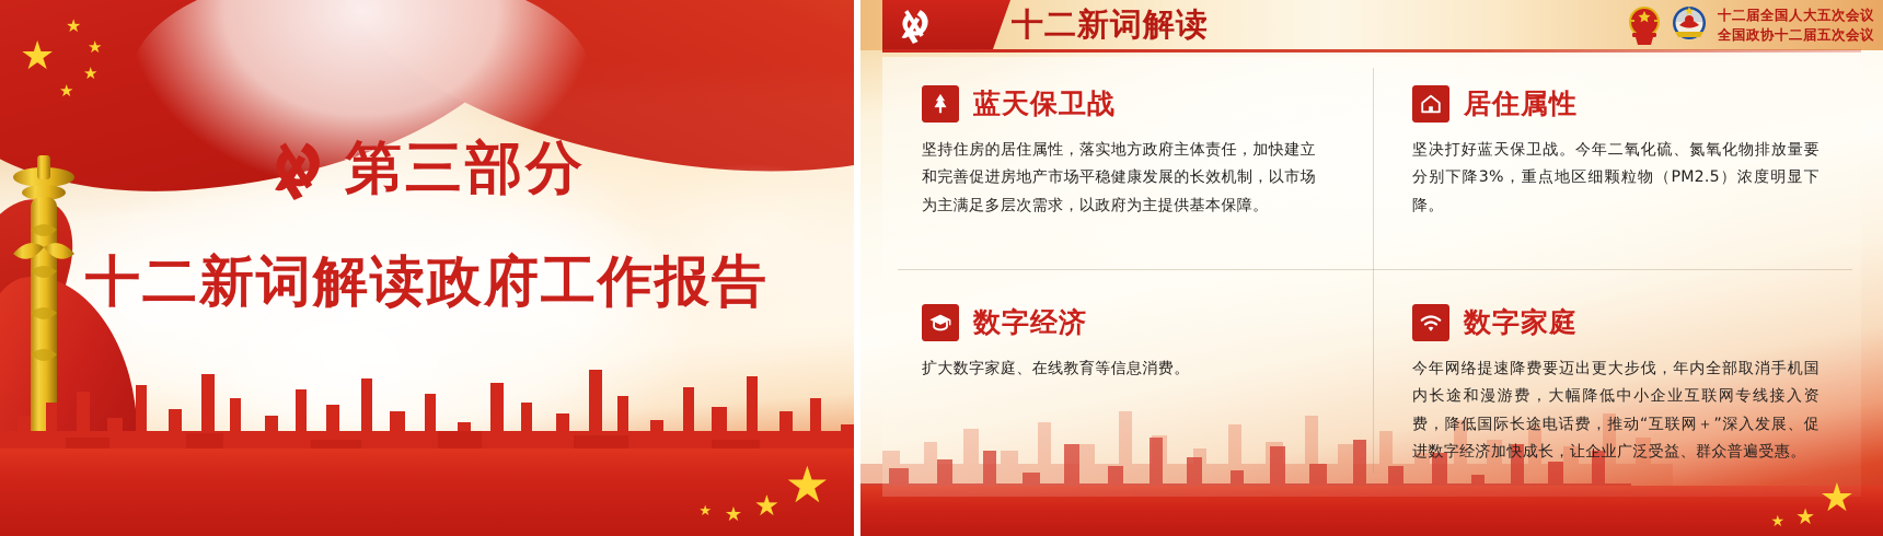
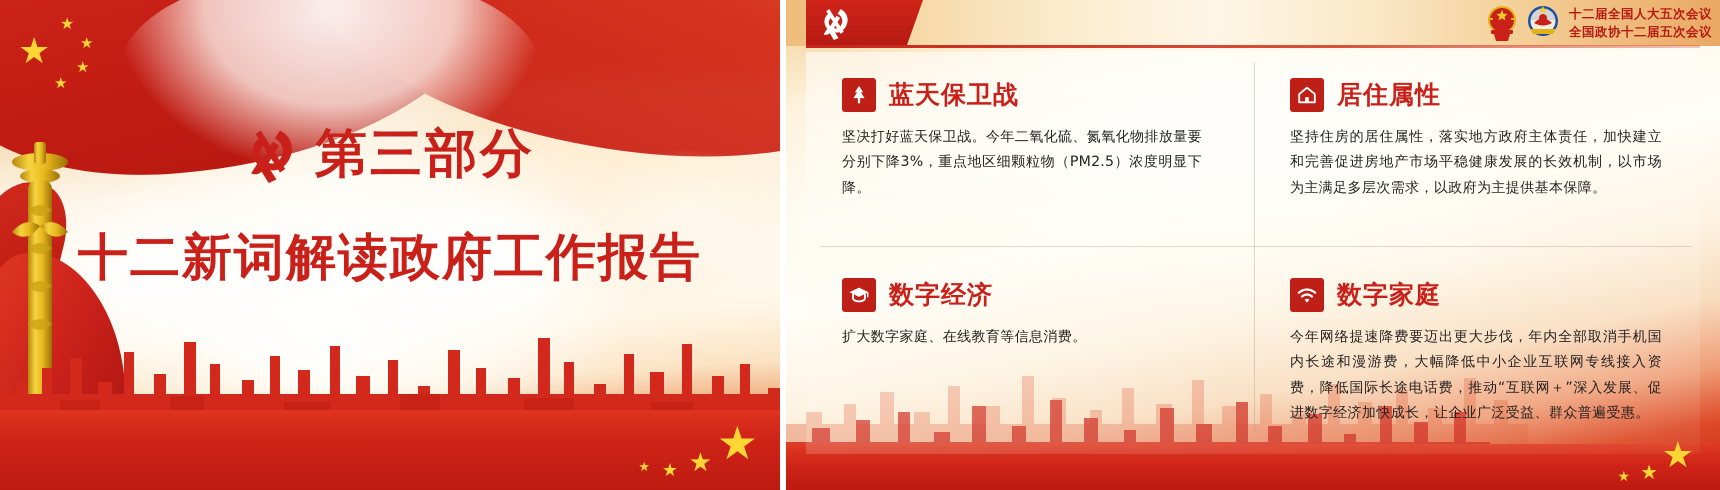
  ★
  ★
  ★
  ★
  ★
  ★
  ★
  ★
  ★
  第三部分
  十二新词解读政府工作报告
  ★
  ★
  ★
- 十二新词解读
  十二届全国人大五次会议
  全国政协十二届五次会议
  蓝天保卫战
- 坚持住房的居住属性，落实地方政府主体责任，加快建立和完善促进房地产市场平稳健康发展的长效机制，以市场为主满足多层次需求，以政府为主提供基本保障。
+ 坚决打好蓝天保卫战。今年二氧化硫、氮氧化物排放量要分别下降3%，重点地区细颗粒物（PM2.5）浓度明显下降。
  居住属性
- 坚决打好蓝天保卫战。今年二氧化硫、氮氧化物排放量要分别下降3%，重点地区细颗粒物（PM2.5）浓度明显下降。
+ 坚持住房的居住属性，落实地方政府主体责任，加快建立和完善促进房地产市场平稳健康发展的长效机制，以市场为主满足多层次需求，以政府为主提供基本保障。
  数字经济
  扩大数字家庭、在线教育等信息消费。
  数字家庭
  今年网络提速降费要迈出更大步伐，年内全部取消手机国内长途和漫游费，大幅降低中小企业互联网专线接入资费，降低国际长途电话费，推动“互联网＋”深入发展、促进数字经济加快成长，让企业广泛受益、群众普遍受惠。
